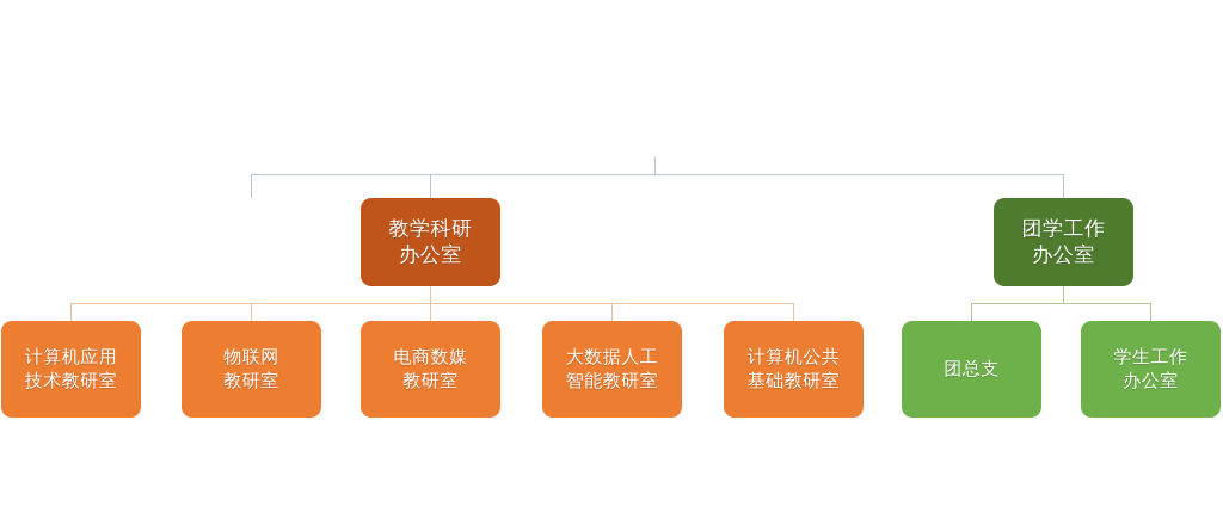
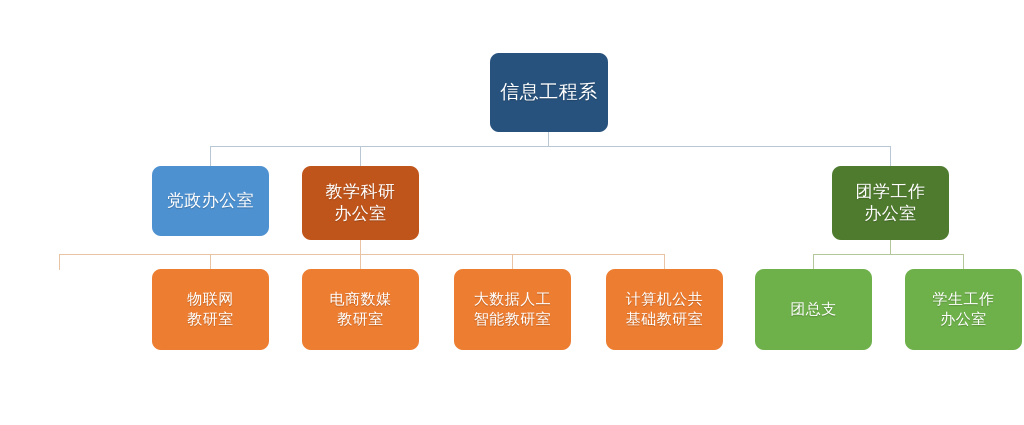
+ 信息工程系
+ 党政办公室
  教学科研
  办公室
  团学工作
  办公室
- 计算机应用
- 技术教研室
  物联网
  教研室
  电商数媒
  教研室
  大数据人工
  智能教研室
  计算机公共
  基础教研室
  团总支
  学生工作
  办公室
